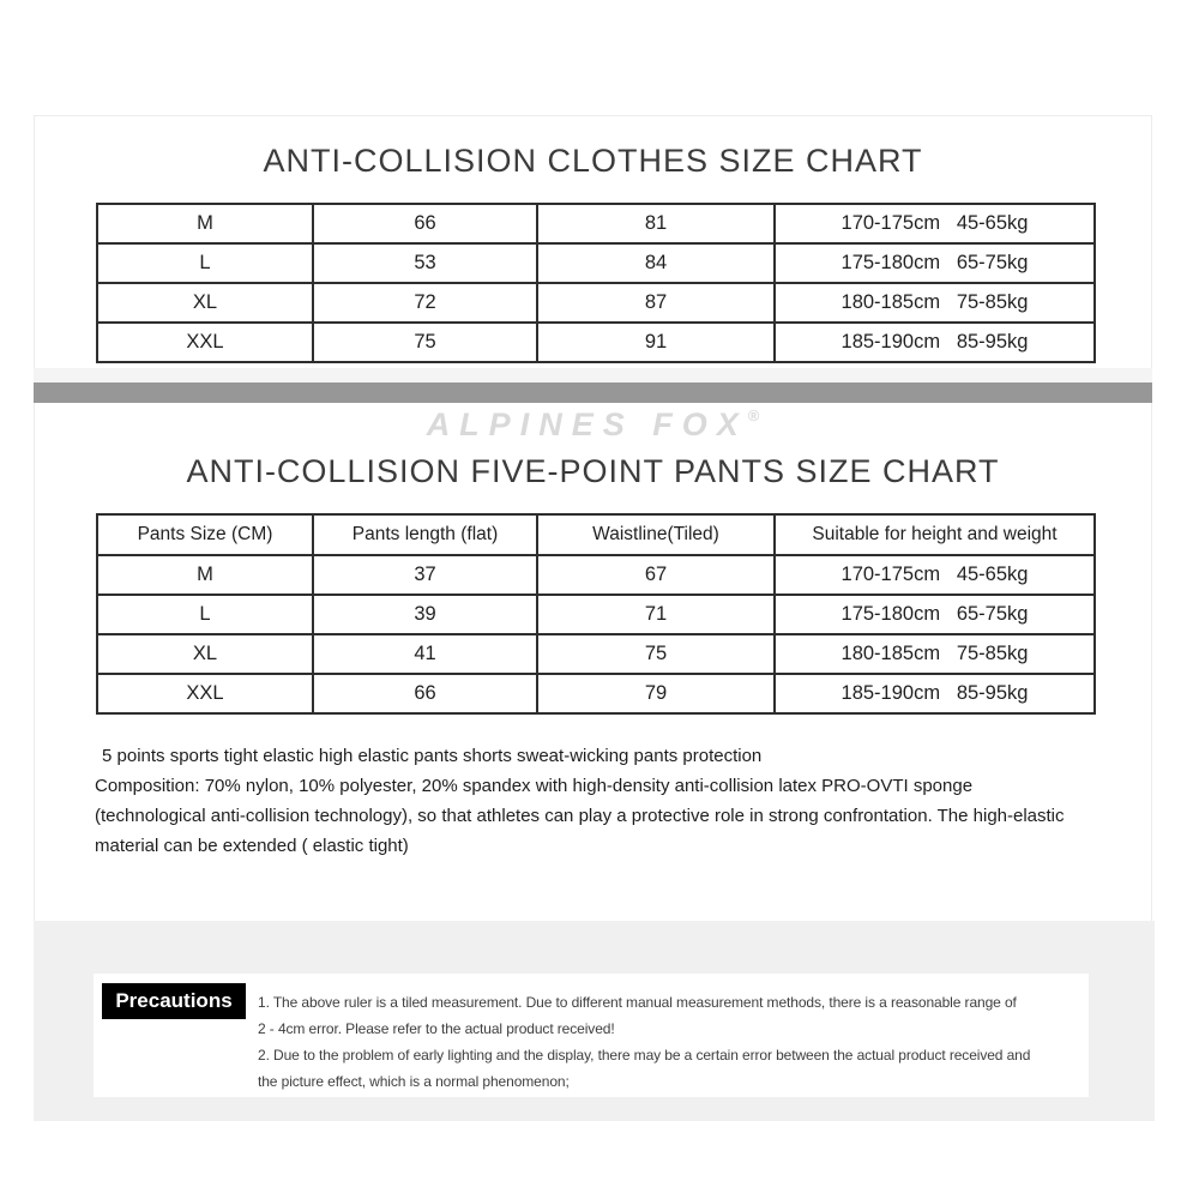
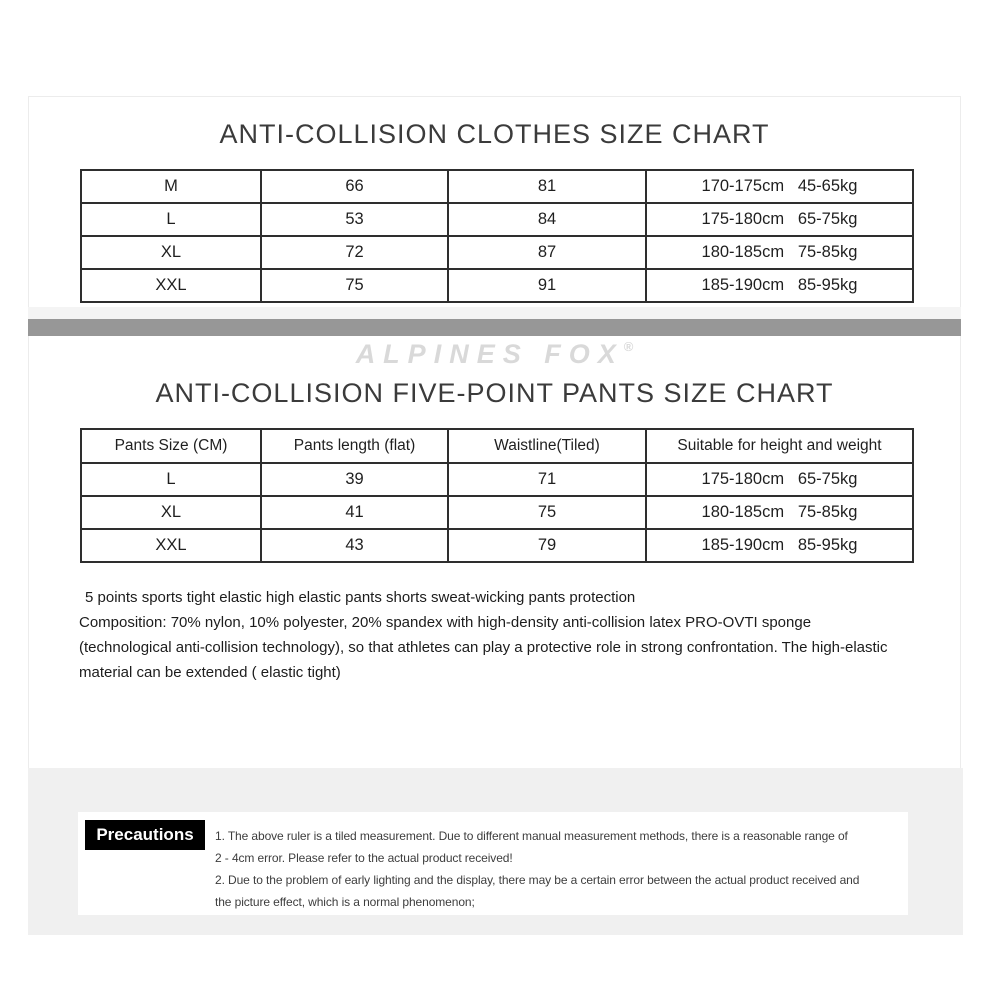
  ANTI-COLLISION CLOTHES SIZE CHART
  M	66	81	170-175cm 45-65kg
  L	53	84	175-180cm 65-75kg
  XL	72	87	180-185cm 75-85kg
  XXL	75	91	185-190cm 85-95kg
  ALPINES FOX®
  ANTI-COLLISION FIVE-POINT PANTS SIZE CHART
  Pants Size (CM)	Pants length (flat)	Waistline(Tiled)	Suitable for height and weight
- M	37	67	170-175cm 45-65kg
  L	39	71	175-180cm 65-75kg
  XL	41	75	180-185cm 75-85kg
- XXL	66	79	185-190cm 85-95kg
+ XXL	43	79	185-190cm 85-95kg
  5 points sports tight elastic high elastic pants shorts sweat-wicking pants protection
  Composition: 70% nylon, 10% polyester, 20% spandex with high-density anti-collision latex PRO-OVTI sponge
  (technological anti-collision technology), so that athletes can play a protective role in strong confrontation. The high-elastic
  material can be extended ( elastic tight)
  Precautions
  1. The above ruler is a tiled measurement. Due to different manual measurement methods, there is a reasonable range of
  2 - 4cm error. Please refer to the actual product received!
  2. Due to the problem of early lighting and the display, there may be a certain error between the actual product received and
  the picture effect, which is a normal phenomenon;
